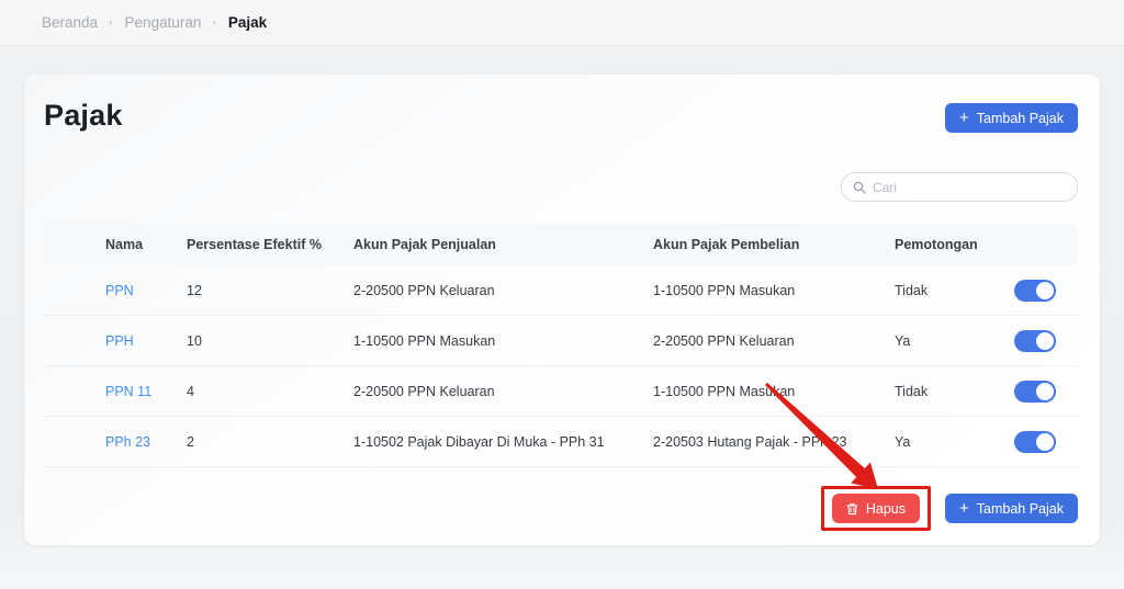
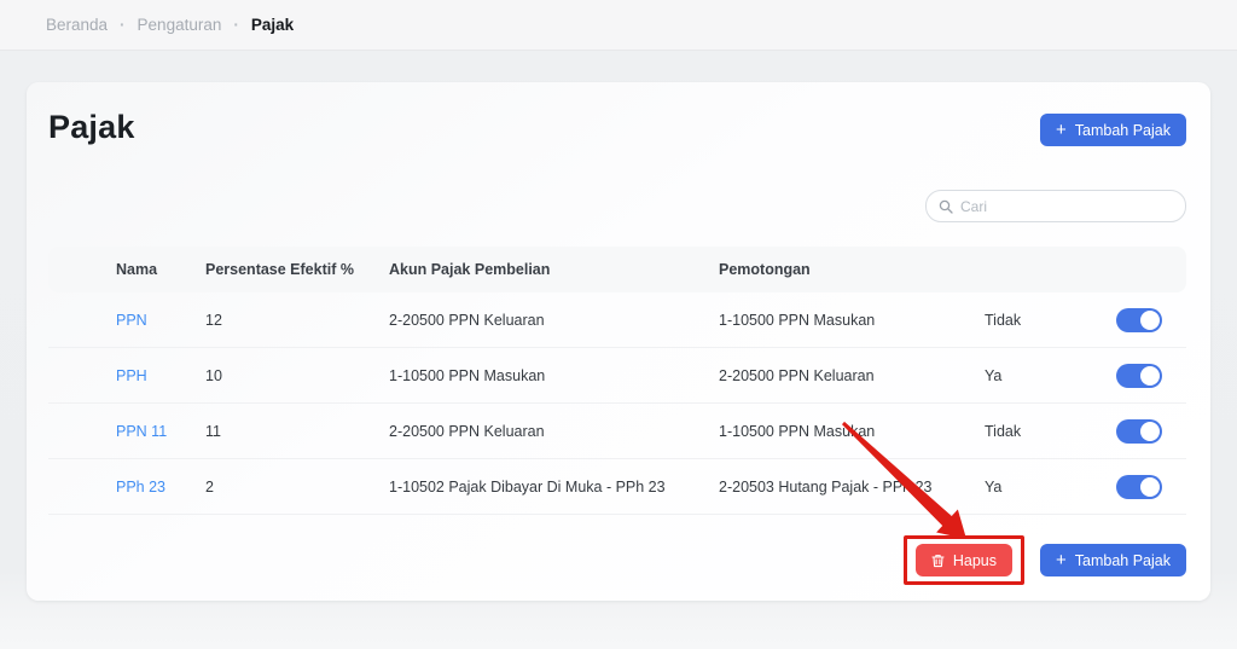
  Beranda
  ·
  Pengaturan
  ·
  Pajak
  Pajak
  +
  Tambah Pajak
  Cari
  Nama
  Persentase Efektif %
- Akun Pajak Penjualan
  Akun Pajak Pembelian
  Pemotongan
  PPN
  12
  2-20500 PPN Keluaran
  1-10500 PPN Masukan
  Tidak
  PPH
  10
  1-10500 PPN Masukan
  2-20500 PPN Keluaran
  Ya
  PPN 11
- 4
+ 11
  2-20500 PPN Keluaran
  1-10500 PPN Masuan
  Tidak
  PPh 23
  2
- 1-10502 Pajak Dibayar Di Muka - PPh 31
+ 1-10502 Pajak Dibayar Di Muka - PPh 23
  2-20503 Hutang Pajak - PP 23
  Ya
  Hapus
  +
  Tambah Pajak
